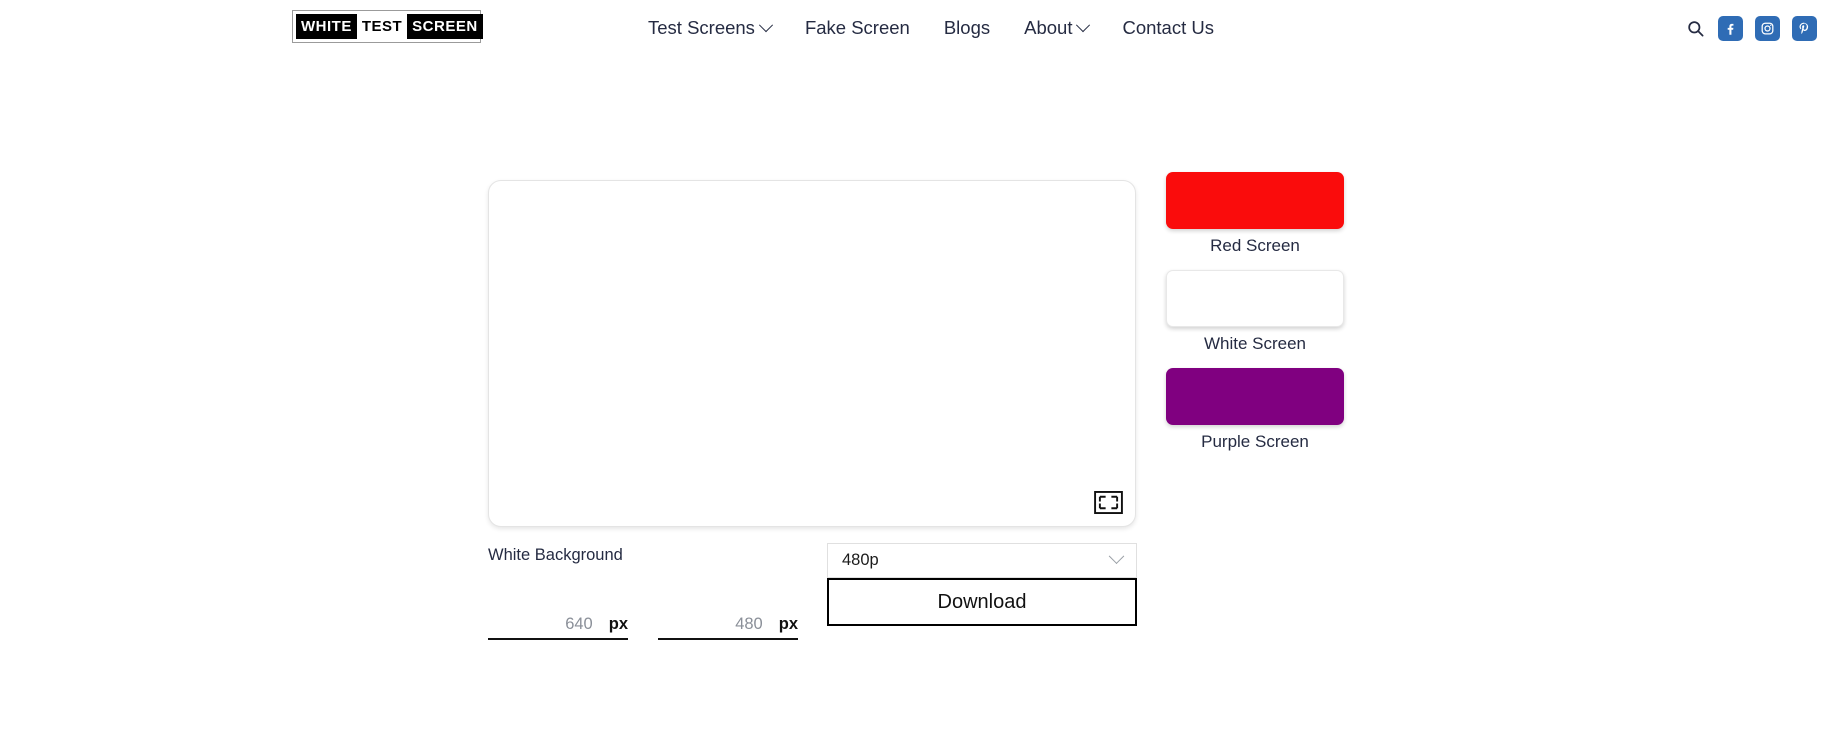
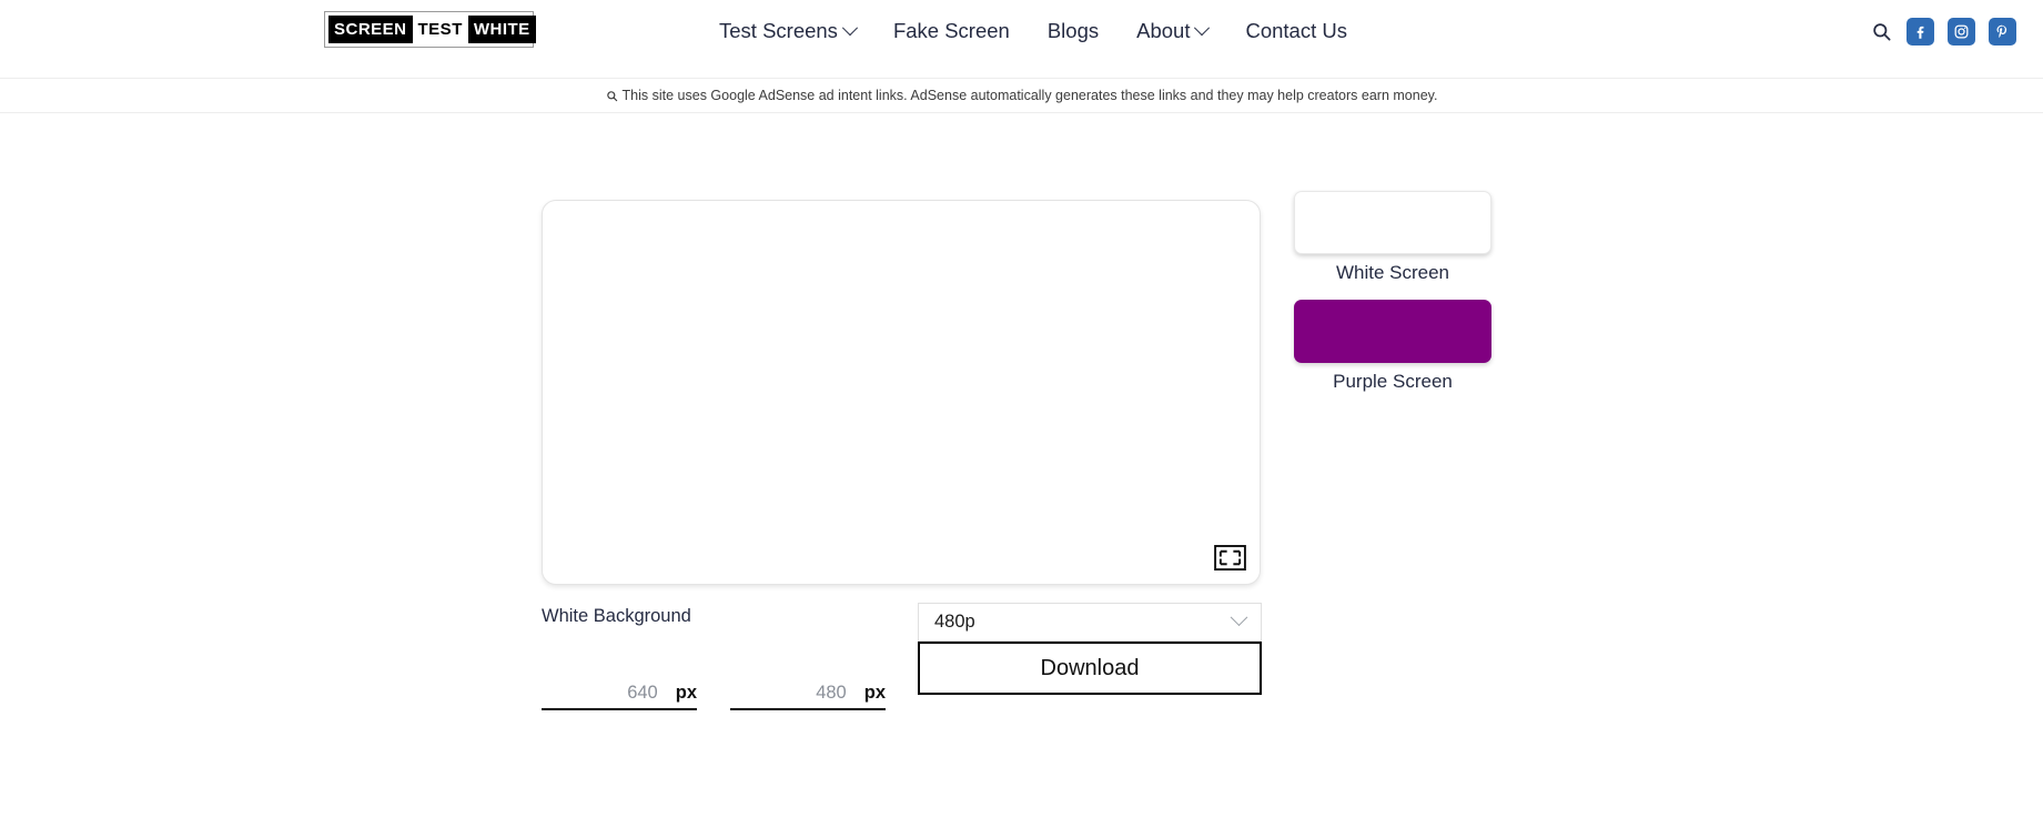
- WHITE
+ SCREEN
  TEST
- SCREEN
+ WHITE
  Test Screens
  Fake Screen
  Blogs
  About
  Contact Us
+ This site uses Google AdSense ad intent links. AdSense automatically generates these links and they may help creators earn money.
  White Background
  640
  px
  480
  px
  480p
  Download
- Red Screen
  White Screen
  Purple Screen
